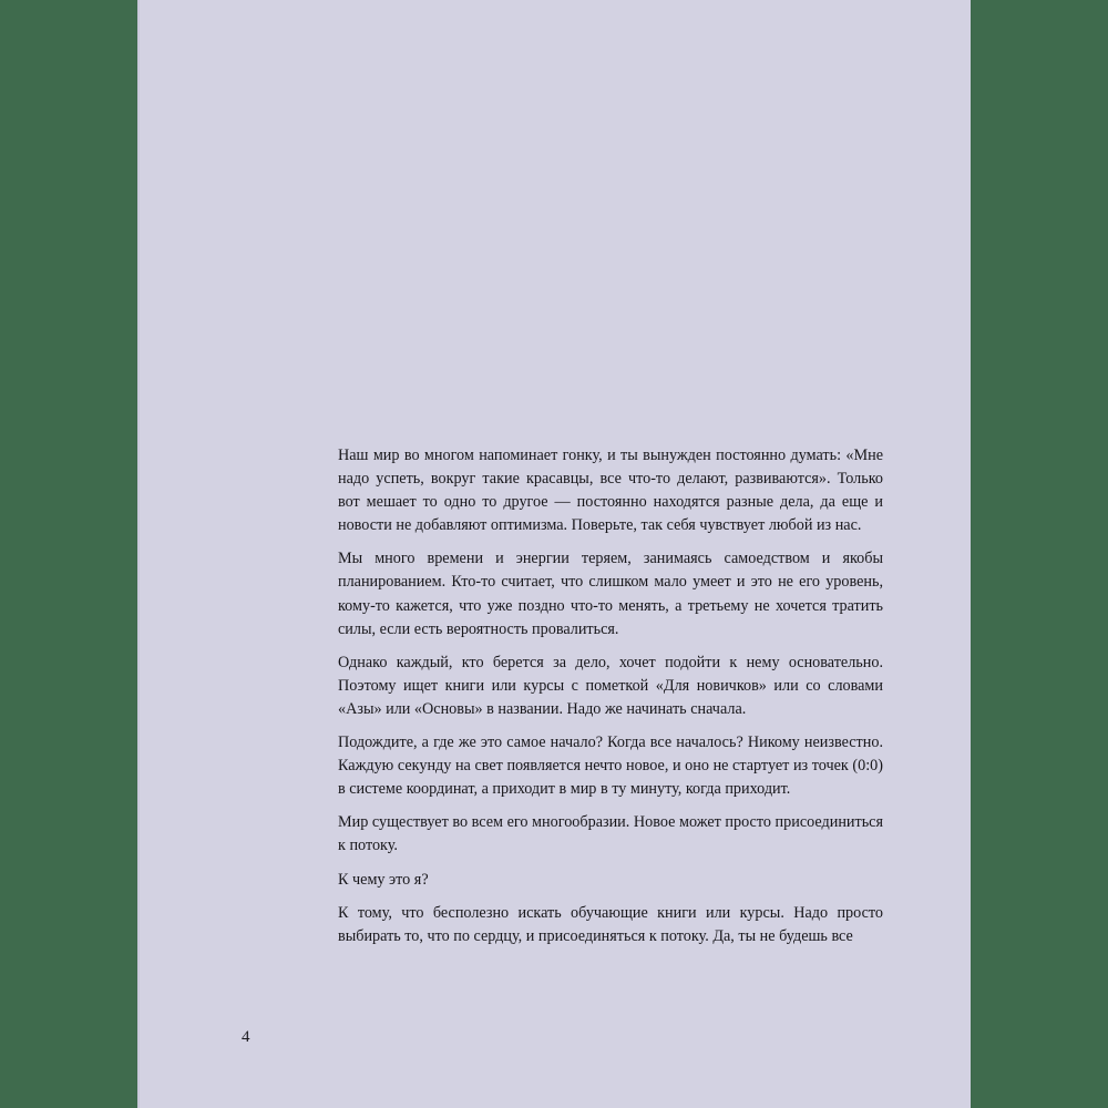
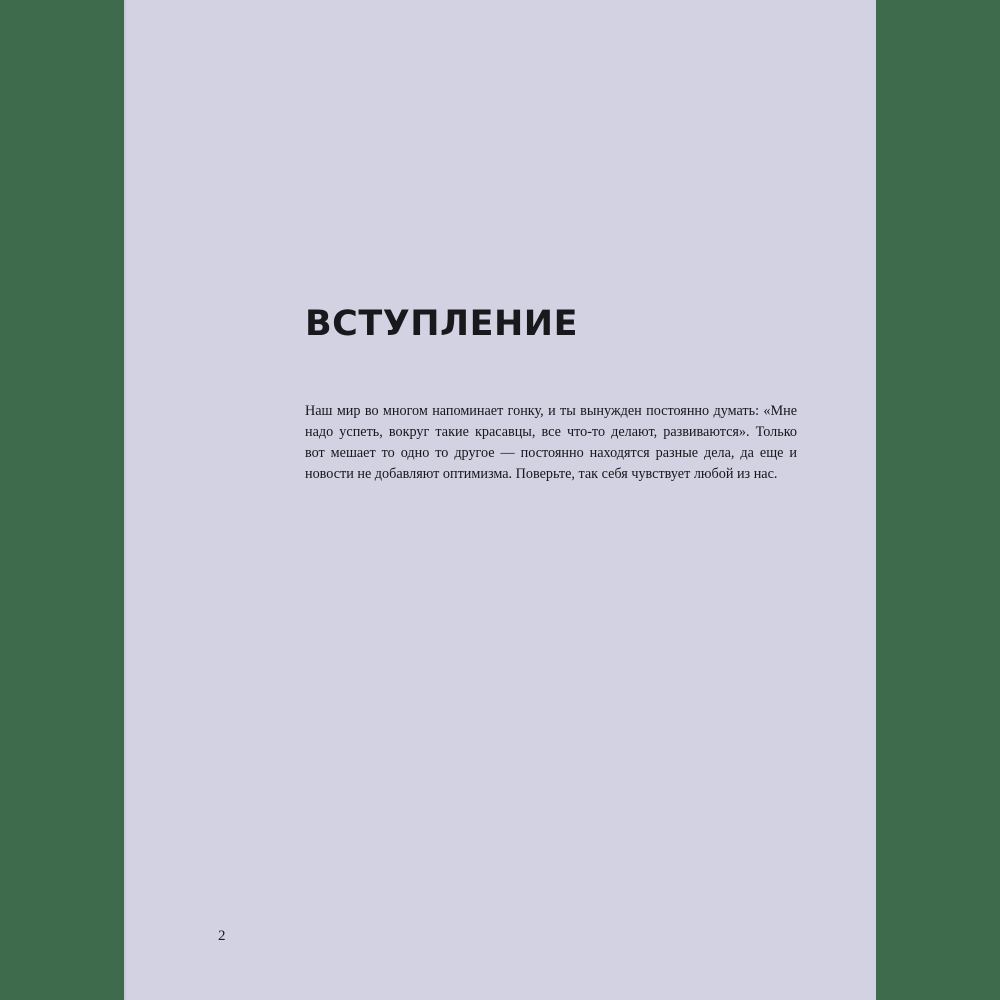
+ ВСТУПЛЕНИЕ
  Наш мир во многом напоминает гонку, и ты вынужден постоянно думать: «Мне надо успеть, вокруг такие красавцы, все что-то делают, развиваются». Только вот мешает то одно то другое — постоянно находятся разные дела, да еще и новости не добавляют оптимизма. Поверьте, так себя чувствует любой из нас.
- Мы много времени и энергии теряем, занимаясь самоедством и якобы планированием. Кто-то считает, что слишком мало умеет и это не его уровень, кому-то кажется, что уже поздно что-то менять, а третьему не хочется тратить силы, если есть вероятность провалиться.
- Однако каждый, кто берется за дело, хочет подойти к нему основательно. Поэтому ищет книги или курсы с пометкой «Для новичков» или со словами «Азы» или «Основы» в названии. Надо же начинать сначала.
- Подождите, а где же это самое начало? Когда все началось? Никому неизвестно. Каждую секунду на свет появляется нечто новое, и оно не стартует из точек (0:0) в системе координат, а приходит в мир в ту минуту, когда приходит.
- Мир существует во всем его многообразии. Новое может просто присоединиться к потоку.
- К чему это я?
- К тому, что бесполезно искать обучающие книги или курсы. Надо просто выбирать то, что по сердцу, и присоединяться к потоку. Да, ты не будешь все
- 4
+ 2
